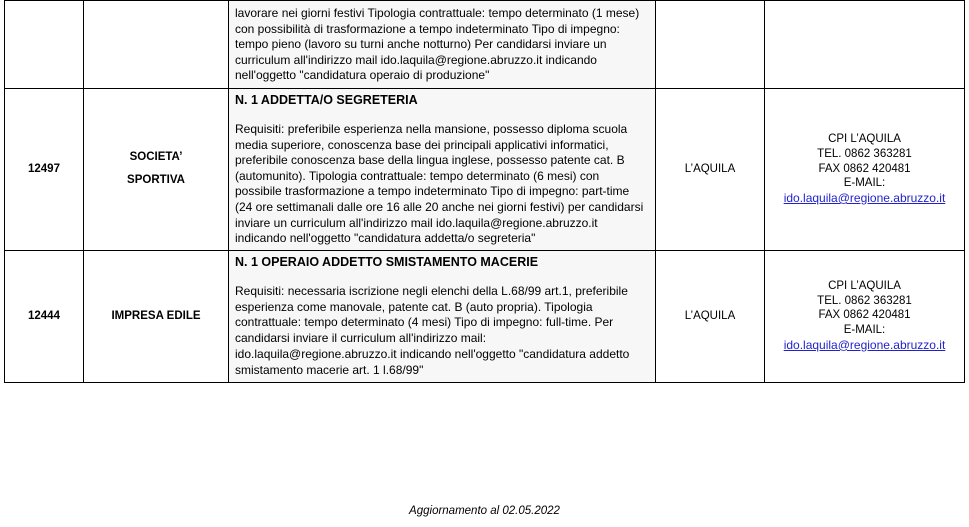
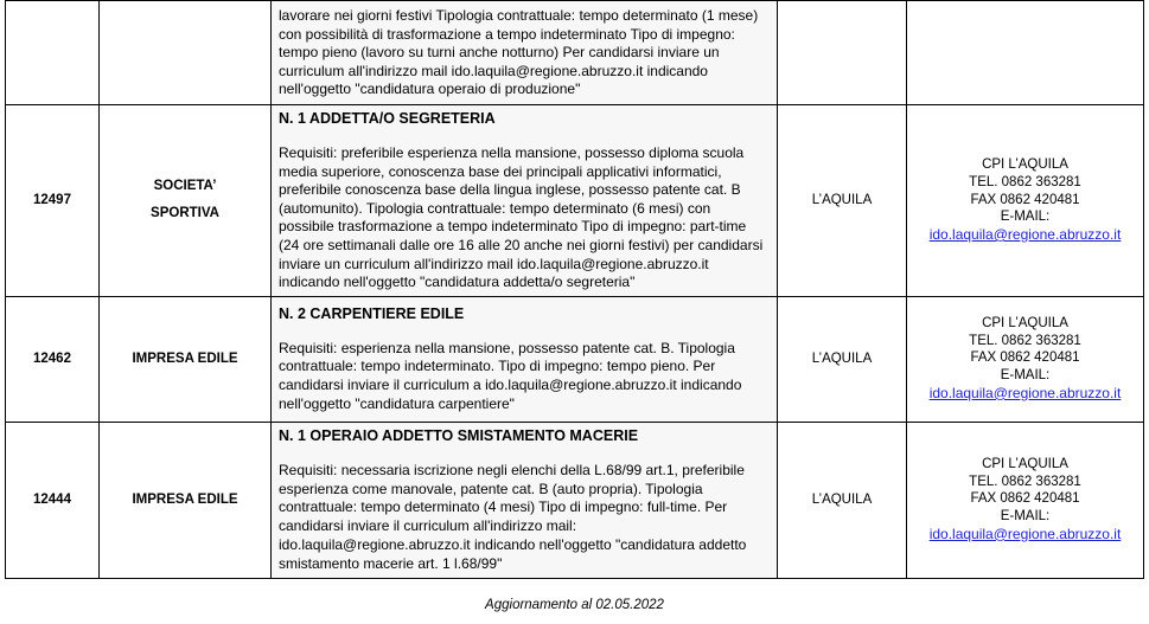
  		lavorare nei giorni festivi Tipologia contrattuale: tempo determinato (1 mese) con possibilità di trasformazione a tempo indeterminato Tipo di impegno: tempo pieno (lavoro su turni anche notturno) Per candidarsi inviare un curriculum all'indirizzo mail ido.laquila@regione.abruzzo.it indicando nell'oggetto "candidatura operaio di produzione"
  12497	SOCIETA’ SPORTIVA	N. 1 ADDETTA/O SEGRETERIA Requisiti: preferibile esperienza nella mansione, possesso diploma scuola media superiore, conoscenza base dei principali applicativi informatici, preferibile conoscenza base della lingua inglese, possesso patente cat. B (automunito). Tipologia contrattuale: tempo determinato (6 mesi) con possibile trasformazione a tempo indeterminato Tipo di impegno: part-time (24 ore settimanali dalle ore 16 alle 20 anche nei giorni festivi) per candidarsi inviare un curriculum all'indirizzo mail ido.laquila@regione.abruzzo.it indicando nell'oggetto "candidatura addetta/o segreteria"	L’AQUILA	CPI L’AQUILA TEL. 0862 363281 FAX 0862 420481 E-MAIL: ido.laquila@regione.abruzzo.it
+ 12462	IMPRESA EDILE	N. 2 CARPENTIERE EDILE Requisiti: esperienza nella mansione, possesso patente cat. B. Tipologia contrattuale: tempo indeterminato. Tipo di impegno: tempo pieno. Per candidarsi inviare il curriculum a ido.laquila@regione.abruzzo.it indicando nell'oggetto "candidatura carpentiere"	L’AQUILA	CPI L’AQUILA TEL. 0862 363281 FAX 0862 420481 E-MAIL: ido.laquila@regione.abruzzo.it
  12444	IMPRESA EDILE	N. 1 OPERAIO ADDETTO SMISTAMENTO MACERIE Requisiti: necessaria iscrizione negli elenchi della L.68/99 art.1, preferibile esperienza come manovale, patente cat. B (auto propria). Tipologia contrattuale: tempo determinato (4 mesi) Tipo di impegno: full-time. Per candidarsi inviare il curriculum all'indirizzo mail: ido.laquila@regione.abruzzo.it indicando nell'oggetto "candidatura addetto smistamento macerie art. 1 l.68/99"	L’AQUILA	CPI L’AQUILA TEL. 0862 363281 FAX 0862 420481 E-MAIL: ido.laquila@regione.abruzzo.it
  Aggiornamento al 02.05.2022
